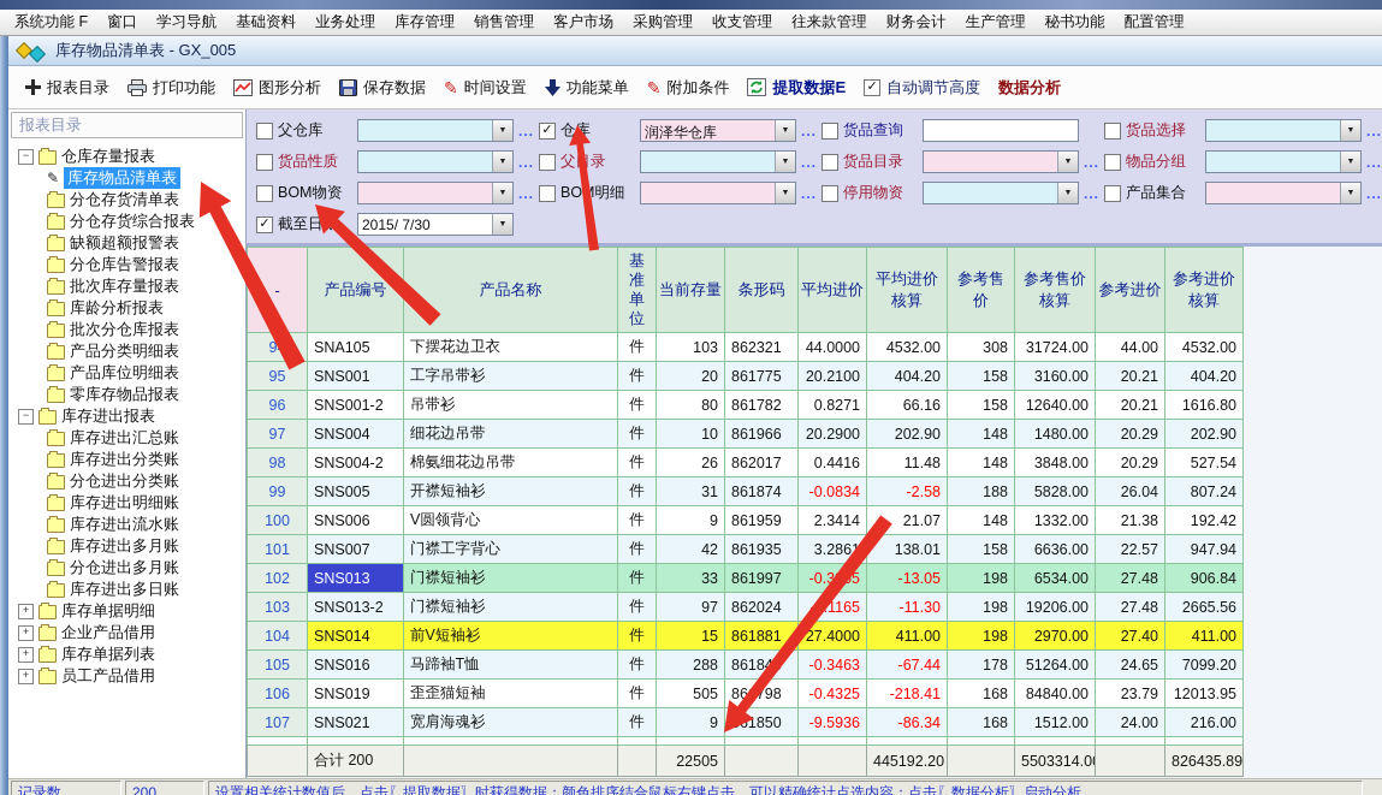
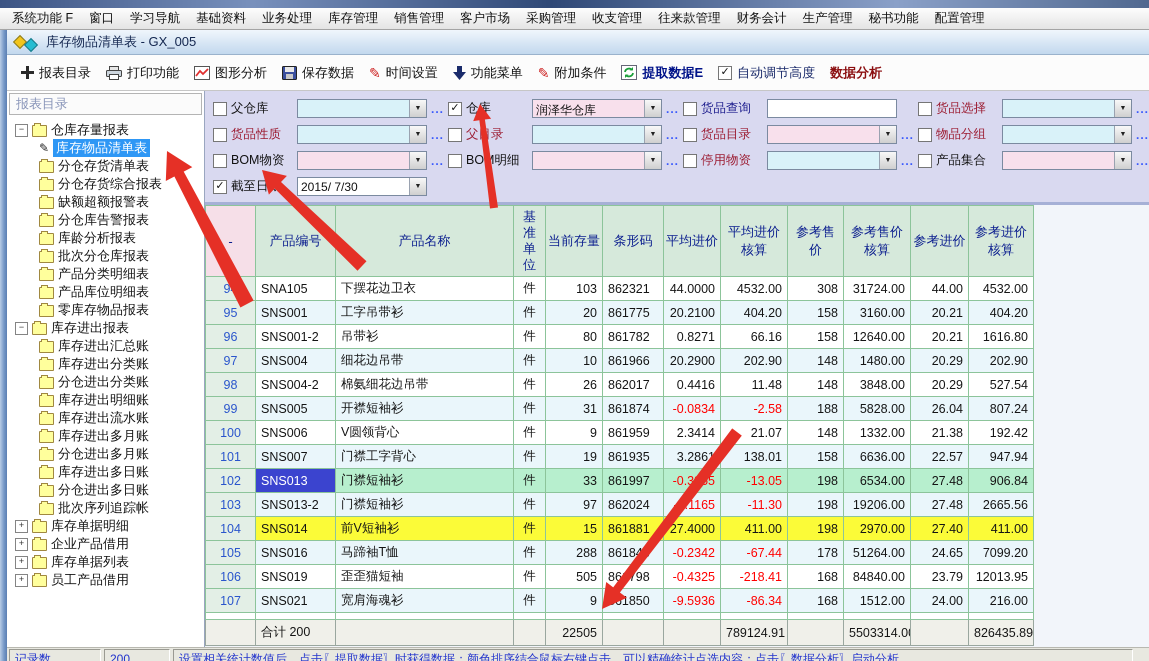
  系统功能 F
  窗口
  学习导航
  基础资料
  业务处理
  库存管理
  销售管理
  客户市场
  采购管理
  收支管理
  往来款管理
  财务会计
  生产管理
  秘书功能
  配置管理
  库存物品清单表 - GX_005
  报表目录
  打印功能
  图形分析
  保存数据
  ✎
  时间设置
  功能菜单
  ✎
  附加条件
  提取数据E
  ✓
  自动调节高度
  数据分析
  报表目录
  −
  仓库存量报表
  ✎
  库存物品清单表
  分仓存货清单表
  分仓存货综合报表
  缺额超额报警表
  分仓库告警报表
- 批次库存量报表
  库龄分析报表
  批次分仓库报表
  产品分类明细表
  产品库位明细表
  零库存物品报表
  −
  库存进出报表
  库存进出汇总账
  库存进出分类账
  分仓进出分类账
  库存进出明细账
  库存进出流水账
  库存进出多月账
  分仓进出多月账
  库存进出多日账
+ 分仓进出多日账
+ 批次序列追踪帐
  +
  库存单据明细
  +
  企业产品借用
  +
  库存单据列表
  +
  员工产品借用
  父仓库
  ...
  ✓
  仓库
  润泽华仓库
  ...
  货品查询
  货品选择
  ...
  货品性质
  ...
  ...
  货品目录
  ...
  物品分组
  ...
  BOM物资
  ...
  BO明细
  ...
  停用物资
  ...
  产品集合
  ...
  ✓
  截至日
  2015/ 7/30
  -	产品编号	产品名称	基准单位	当前存量	条形码	平均进价	平均进价核算	参考售价	参考售价核算	参考进价	参考进价核算
  9	SNA105	下摆花边卫衣	件	103	862321	44.0000	4532.00	308	31724.00	44.00	4532.00
  95	SNS001	工字吊带衫	件	20	861775	20.2100	404.20	158	3160.00	20.21	404.20
  96	SNS001-2	吊带衫	件	80	861782	0.8271	66.16	158	12640.00	20.21	1616.80
  97	SNS004	细花边吊带	件	10	861966	20.2900	202.90	148	1480.00	20.29	202.90
  98	SNS004-2	棉氨细花边吊带	件	26	862017	0.4416	11.48	148	3848.00	20.29	527.54
  99	SNS005	开襟短袖衫	件	31	861874	-0.0834	-2.58	188	5828.00	26.04	807.24
  100	SNS006	V圆领背心	件	9	861959	2.3414	21.07	148	1332.00	21.38	192.42
- 101	SNS007	门襟工字背心	件	42	861935	3.286	138.01	158	6636.00	22.57	947.94
+ 101	SNS007	门襟工字背心	件	19	861935	3.286	138.01	158	6636.00	22.57	947.94
  102	SNS013	门襟短袖衫	件	33	861997	-0.35	-13.05	198	6534.00	27.48	906.84
  103	SNS013-2	门襟短袖衫	件	97	862024	1165	-11.30	198	19206.00	27.48	2665.56
  104	SNS014	前V短袖衫	件	15	861881	27.4000	411.00	198	2970.00	27.40	411.00
- 105	SNS016	马蹄袖T恤	件	288	86184	-0.3463	-67.44	178	51264.00	24.65	7099.20
+ 105	SNS016	马蹄袖T恤	件	288	86184	-0.2342	-67.44	178	51264.00	24.65	7099.20
  106	SNS019	歪歪猫短袖	件	505	8698	-0.4325	-218.41	168	84840.00	23.79	12013.95
  107	SNS021	宽肩海魂衫	件	9	1850	-9.5936	-86.34	168	1512.00	24.00	216.00
- 	合计 200			22505			445192.20		5503314.0		826435.89
+ 	合计 200			22505			789124.91		5503314.0		826435.89
  记录数
  200
  设置相关统计数值后，点击〖提取数据〗时获得数据；颜色排序结合鼠标右键点击，可以精确统计点选内容；点击〖数据分析〗启动分析
